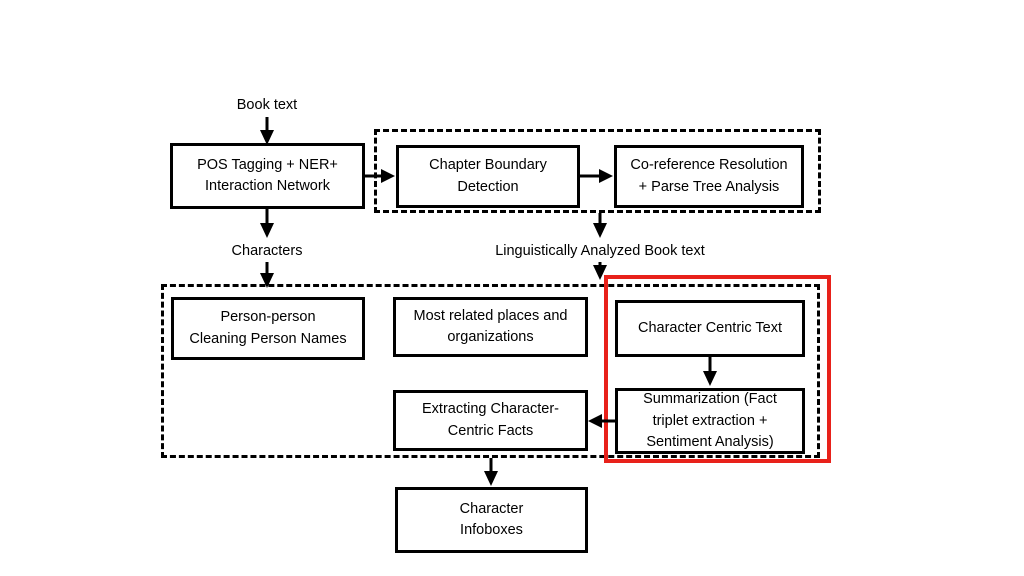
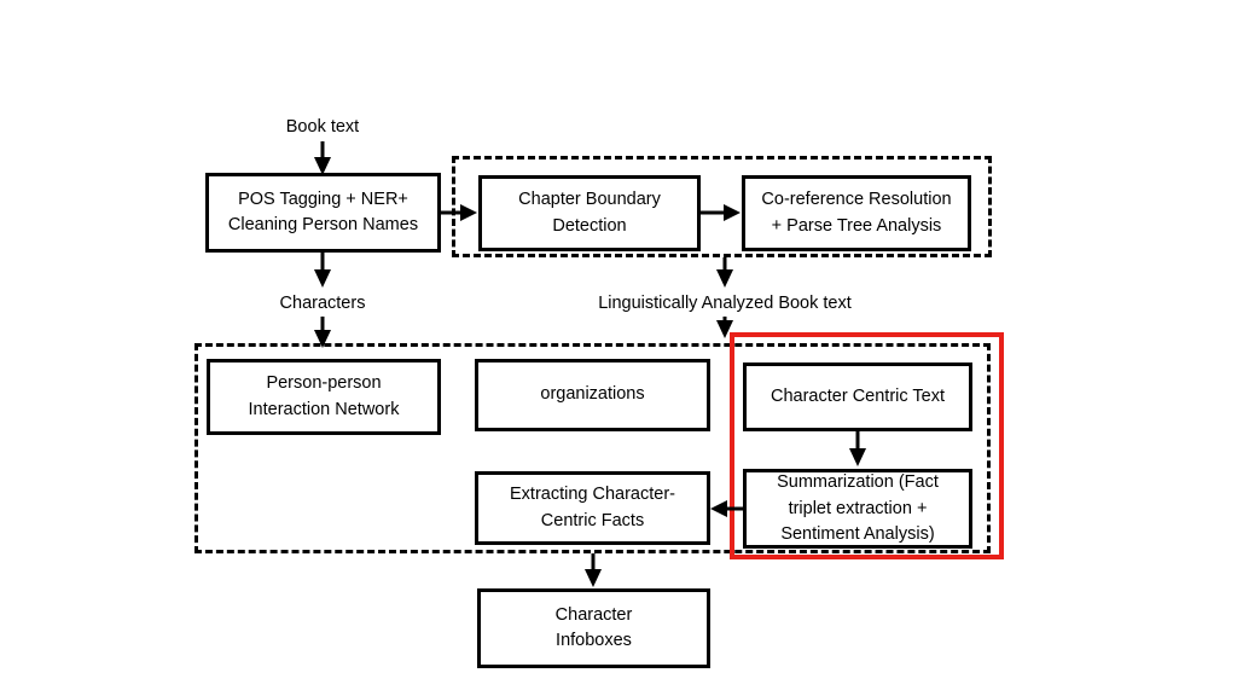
  Book text
  Characters
  Linguistically Analyzed Book text
  POS Tagging + NER+
- Interaction Network
+ Cleaning Person Names
  Chapter Boundary
  Detection
  Co-reference Resolution
  + Parse Tree Analysis
  Person-person
- Cleaning Person Names
+ Interaction Network
- Most related places and
  organizations
  Character Centric Text
  Extracting Character-
  Centric Facts
  Summarization (Fact
  triplet extraction +
  Sentiment Analysis)
  Character
  Infoboxes
